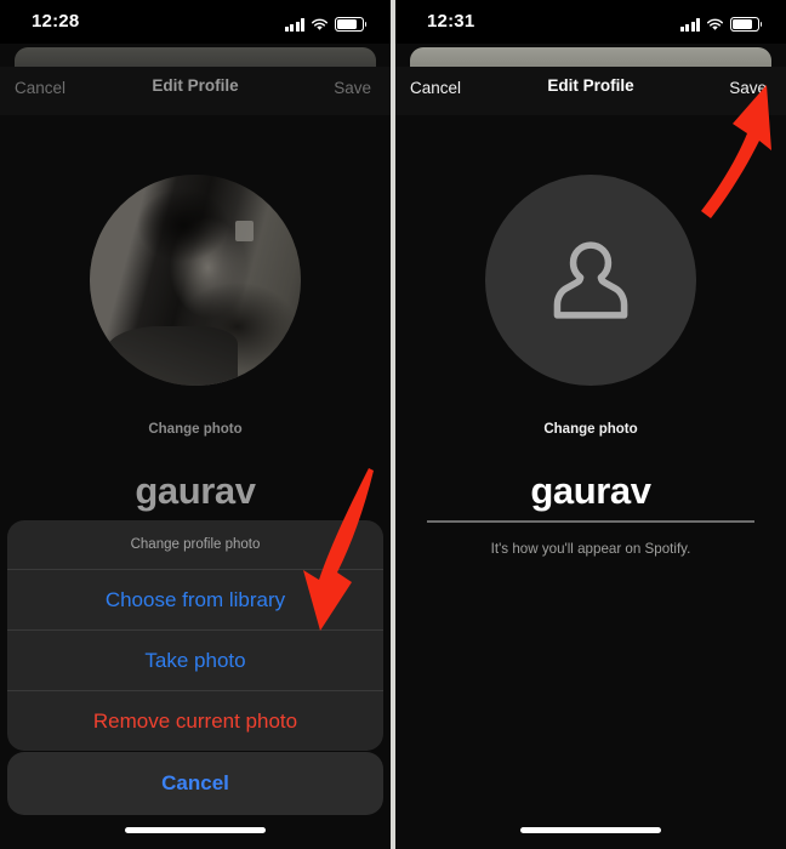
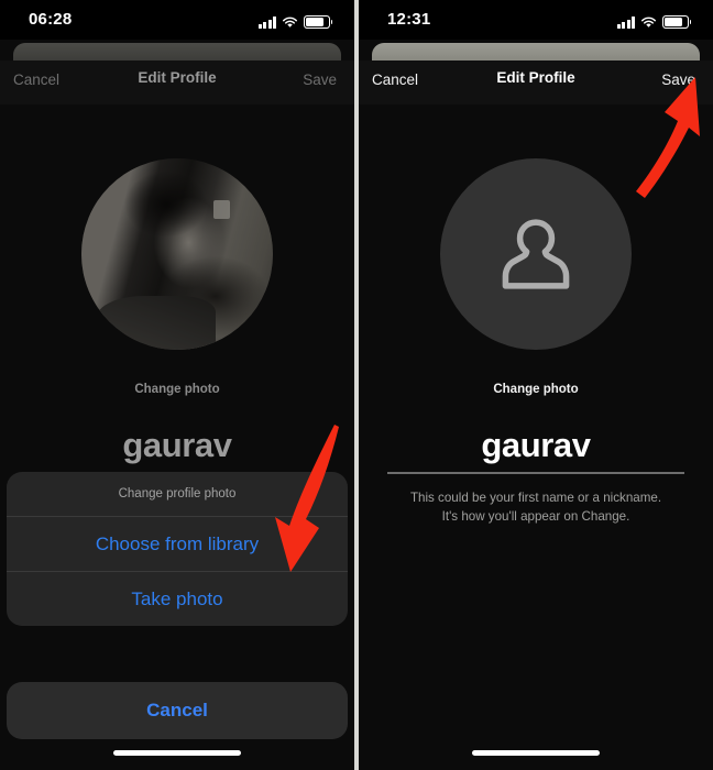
- 12:28
+ 06:28
  Cancel
  Edit Profile
  Save
  Change photo
  gaurav
  Change profile photo
  Choose from library
  Take photo
- Remove current photo
  Cancel
  12:31
  Cancel
  Edit Profile
  Save
  Change photo
  gaurav
+ This could be your first name or a nickname.
- It's how you'll appear on Spotify.
+ It's how you'll appear on Change.
